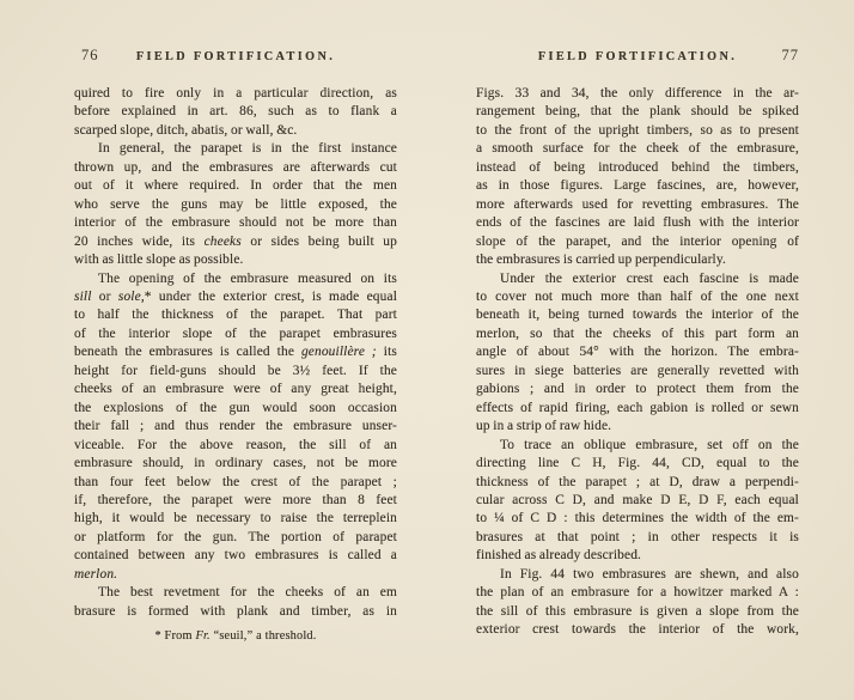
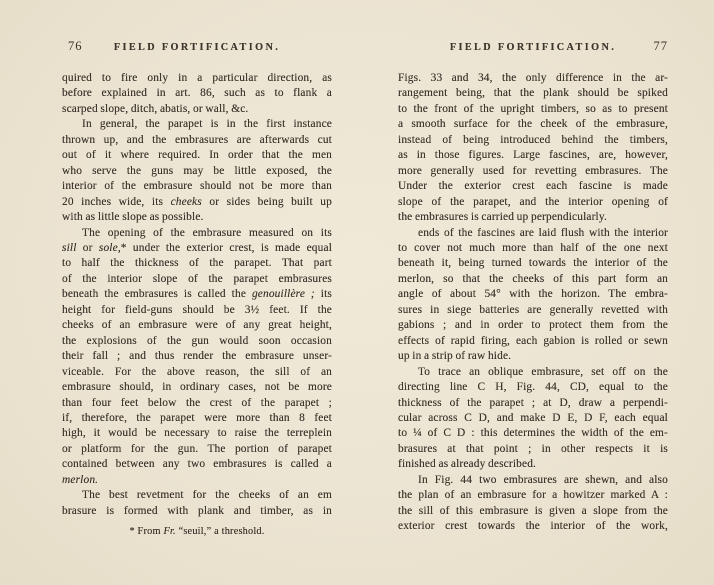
  76
  FIELD FORTIFICATION.
  quired to fire only in a particular direction, as
  before explained in art. 86, such as to flank a
  scarped slope, ditch, abatis, or wall, &c.
  In general, the parapet is in the first instance
  thrown up, and the embrasures are afterwards cut
  out of it where required. In order that the men
  who serve the guns may be little exposed, the
  interior of the embrasure should not be more than
  20 inches wide, its cheeks or sides being built up
  with as little slope as possible.
  The opening of the embrasure measured on its
  sill or sole,* under the exterior crest, is made equal
  to half the thickness of the parapet. That part
  of the interior slope of the parapet embrasures
  beneath the embrasures is called the genouillère ; its
  height for field-guns should be 3½ feet. If the
  cheeks of an embrasure were of any great height,
  the explosions of the gun would soon occasion
  their fall ; and thus render the embrasure unser-
  viceable. For the above reason, the sill of an
  embrasure should, in ordinary cases, not be more
  than four feet below the crest of the parapet ;
  if, therefore, the parapet were more than 8 feet
  high, it would be necessary to raise the terreplein
  or platform for the gun. The portion of parapet
  contained between any two embrasures is called a
  merlon.
  The best revetment for the cheeks of an em
  brasure is formed with plank and timber, as in
  * From Fr. “seuil,” a threshold.
  FIELD FORTIFICATION.
  77
  Figs. 33 and 34, the only difference in the ar-
  rangement being, that the plank should be spiked
  to the front of the upright timbers, so as to present
  a smooth surface for the cheek of the embrasure,
  instead of being introduced behind the timbers,
  as in those figures. Large fascines, are, however,
- more afterwards used for revetting embrasures. The
+ more generally used for revetting embrasures. The
- ends of the fascines are laid flush with the interior
+ Under the exterior crest each fascine is made
  slope of the parapet, and the interior opening of
  the embrasures is carried up perpendicularly.
- Under the exterior crest each fascine is made
+ ends of the fascines are laid flush with the interior
  to cover not much more than half of the one next
  beneath it, being turned towards the interior of the
  merlon, so that the cheeks of this part form an
  angle of about 54° with the horizon. The embra-
  sures in siege batteries are generally revetted with
  gabions ; and in order to protect them from the
  effects of rapid firing, each gabion is rolled or sewn
  up in a strip of raw hide.
  To trace an oblique embrasure, set off on the
  directing line C H, Fig. 44, CD, equal to the
  thickness of the parapet ; at D, draw a perpendi-
  cular across C D, and make D E, D F, each equal
  to ¼ of C D : this determines the width of the em-
  brasures at that point ; in other respects it is
  finished as already described.
  In Fig. 44 two embrasures are shewn, and also
  the plan of an embrasure for a howitzer marked A :
  the sill of this embrasure is given a slope from the
  exterior crest towards the interior of the work,
